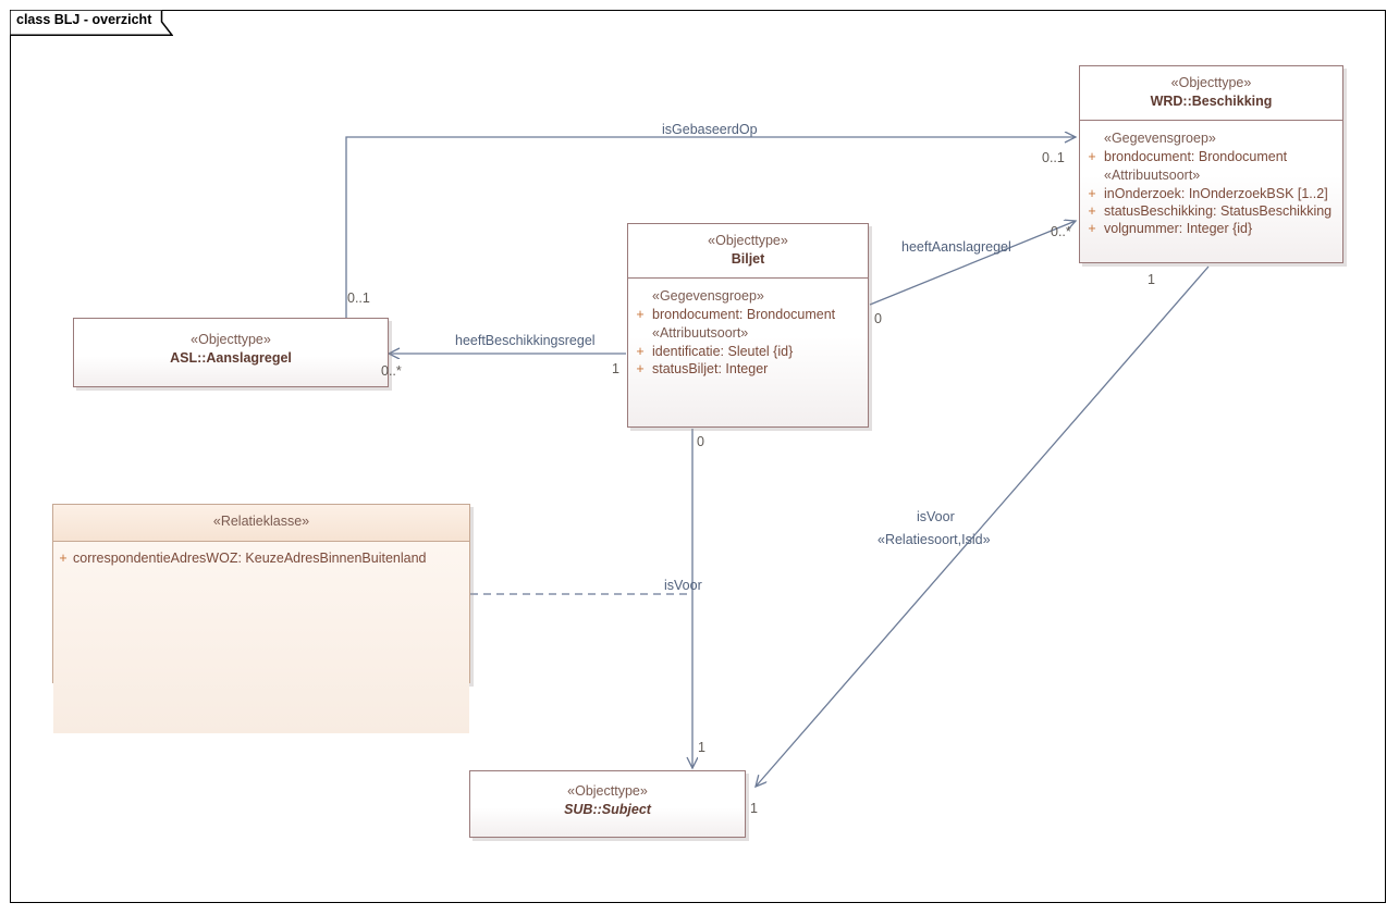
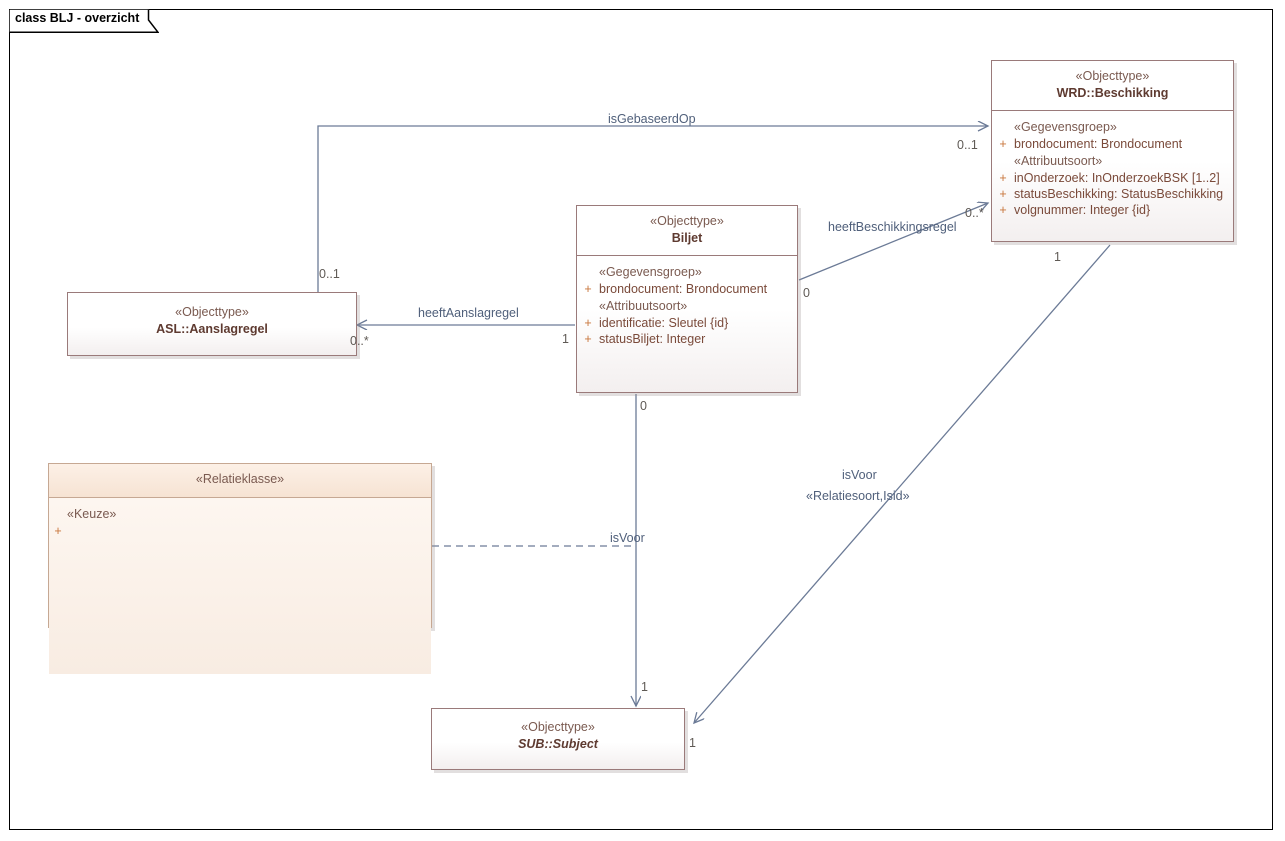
  class BLJ - overzicht
  «Objecttype»
  WRD::Beschikking
  «Gegevensgroep»
  +
  brondocument: Brondocument
  «Attribuutsoort»
  +
  inOnderzoek: InOnderzoekBSK [1..2]
  +
  statusBeschikking: StatusBeschikking
  +
  volgnummer: Integer {id}
  «Objecttype»
  Biljet
  «Gegevensgroep»
  +
  brondocument: Brondocument
  «Attribuutsoort»
  +
  identificatie: Sleutel {id}
  +
  statusBiljet: Integer
  «Objecttype»
  ASL::Aanslagregel
  «Relatieklasse»
+ «Keuze»
  +
- correspondentieAdresWOZ: KeuzeAdresBinnenBuitenland
  «Objecttype»
  SUB::Subject
  isGebaseerdOp
  0..1
  0..1
- heeftAanslagregel
+ heeftBeschikkingsregel
  0
  0..*
- heeftBeschikkingsregel
+ heeftAanslagregel
  0..*
  1
  isVoor
  0
  1
  isVoor
  «Relatiesoort,Isid»
  1
  1
